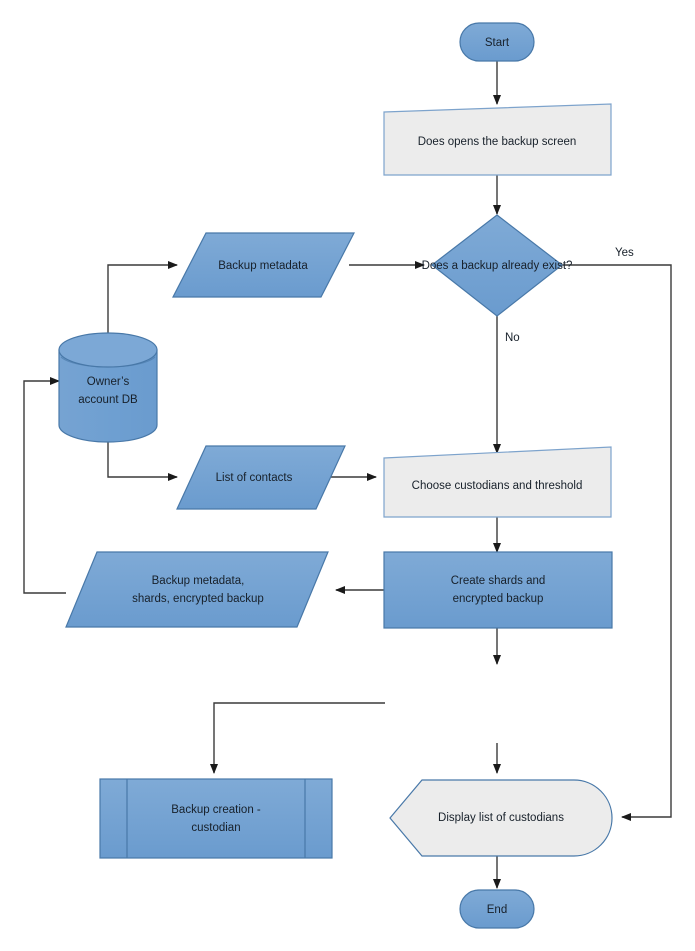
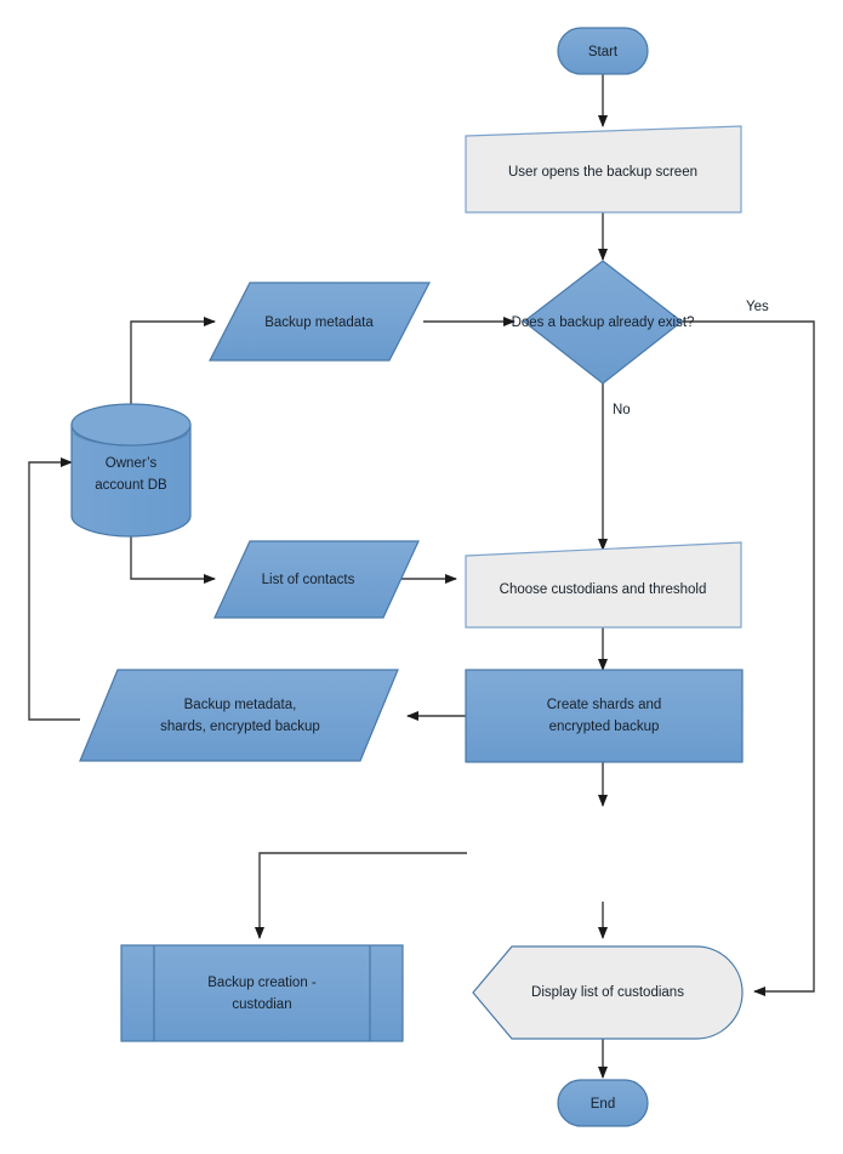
  Start
- Does opens the backup screen
+ User opens the backup screen
  Does a backup already exist?
  Yes
  No
  Backup metadata
  Owner’s
  account DB
  List of contacts
  Choose custodians and threshold
  Backup metadata,
  shards, encrypted backup
  Create shards and
  encrypted backup
  Backup creation -
  custodian
  Display list of custodians
  End
